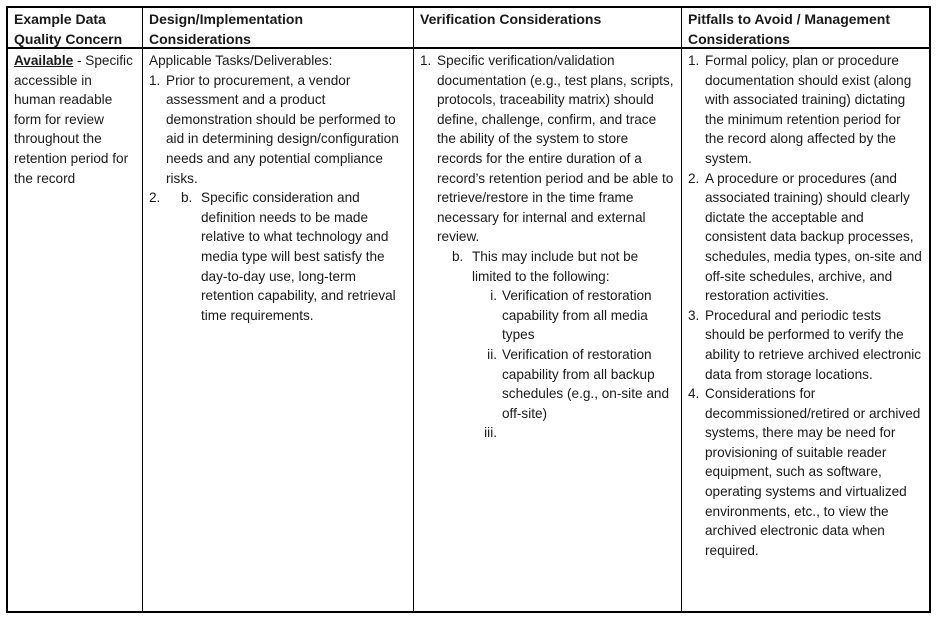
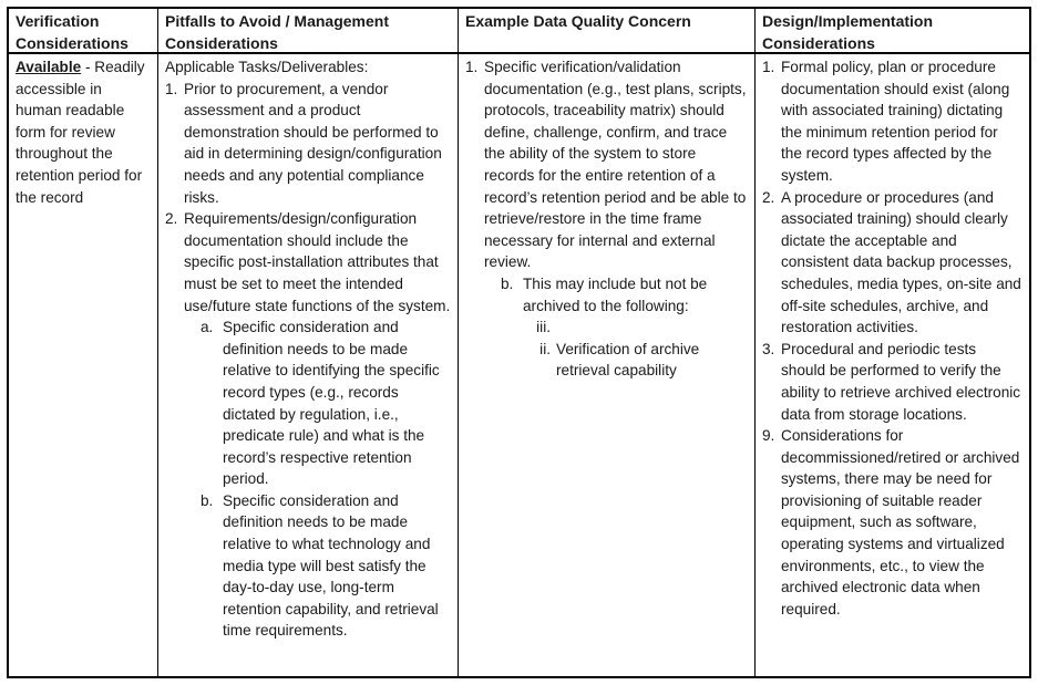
- Example Data Quality Concern
+ Verification Considerations
- Design/Implementation Considerations
+ Pitfalls to Avoid / Management Considerations
- Verification Considerations
+ Example Data Quality Concern
- Pitfalls to Avoid / Management Considerations
+ Design/Implementation Considerations
- Available - Specific accessible in human readable form for review throughout the retention period for the record
+ Available - Readily accessible in human readable form for review throughout the retention period for the record
  Applicable Tasks/Deliverables:
  1.
  Prior to procurement, a vendor assessment and a product demonstration should be performed to aid in determining design/configuration needs and any potential compliance risks.
  2.
+ Requirements/design/configuration documentation should include the specific post-installation attributes that must be set to meet the intended use/future state functions of the system.
+ a.
+ Specific consideration and definition needs to be made relative to identifying the specific record types (e.g., records dictated by regulation, i.e., predicate rule) and what is the record’s respective retention period.
  b.
  Specific consideration and definition needs to be made relative to what technology and media type will best satisfy the day-to-day use, long-term retention capability, and retrieval time requirements.
  1.
- Specific verification/validation documentation (e.g., test plans, scripts, protocols, traceability matrix) should define, challenge, confirm, and trace the ability of the system to store records for the entire duration of a record’s retention period and be able to retrieve/restore in the time frame necessary for internal and external review.
+ Specific verification/validation documentation (e.g., test plans, scripts, protocols, traceability matrix) should define, challenge, confirm, and trace the ability of the system to store records for the entire retention of a record’s retention period and be able to retrieve/restore in the time frame necessary for internal and external review.
  b.
- This may include but not be limited to the following:
+ This may include but not be archived to the following:
- i.
- Verification of restoration capability from all media types
- ii.
+ iii.
- Verification of restoration capability from all backup schedules (e.g., on-site and off-site)
- iii.
+ ii.
+ Verification of archive retrieval capability
  1.
- Formal policy, plan or procedure documentation should exist (along with associated training) dictating the minimum retention period for the record along affected by the system.
+ Formal policy, plan or procedure documentation should exist (along with associated training) dictating the minimum retention period for the record types affected by the system.
  2.
  A procedure or procedures (and associated training) should clearly dictate the acceptable and consistent data backup processes, schedules, media types, on-site and off-site schedules, archive, and restoration activities.
  3.
  Procedural and periodic tests should be performed to verify the ability to retrieve archived electronic data from storage locations.
- 4.
+ 9.
  Considerations for decommissioned/retired or archived systems, there may be need for provisioning of suitable reader equipment, such as software, operating systems and virtualized environments, etc., to view the archived electronic data when required.
